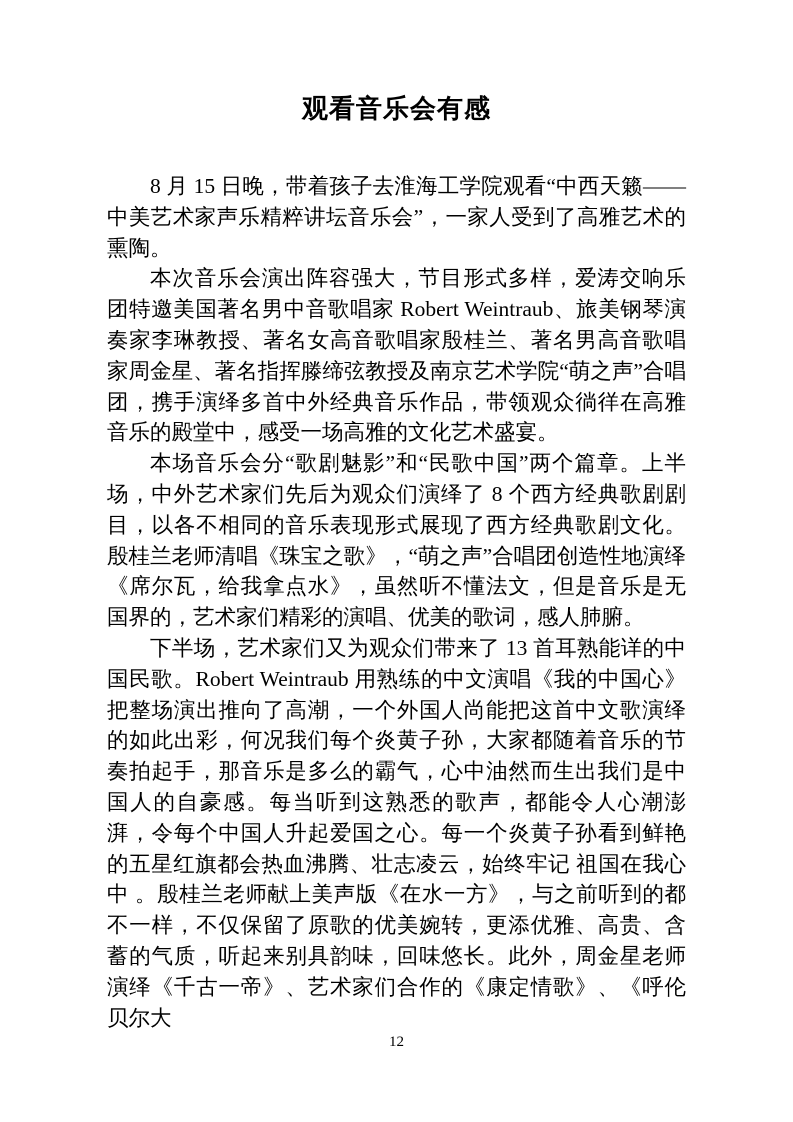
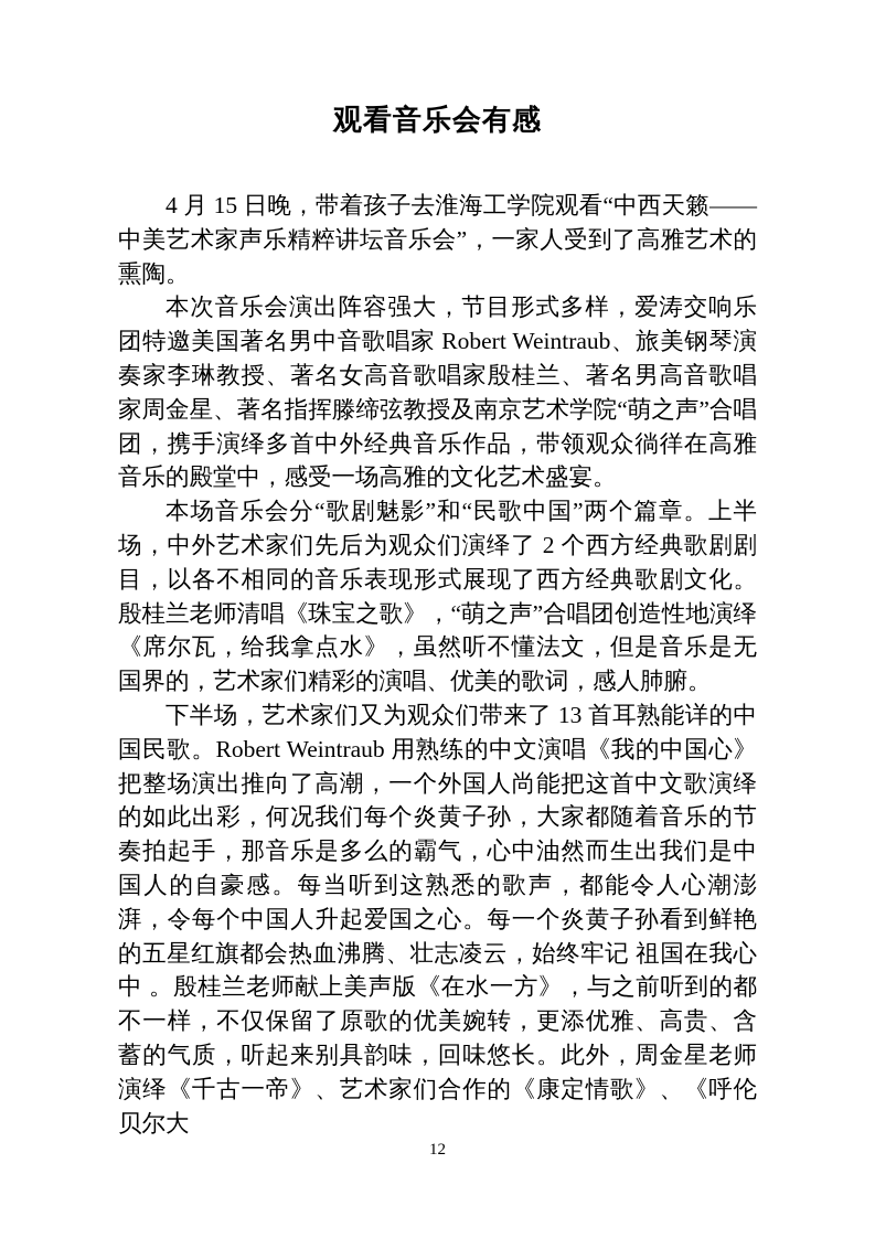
  观看音乐会有感
- 8 月 15 日晚，带着孩子去淮海工学院观看“中西天籁——中美艺术家声乐精粹讲坛音乐会”，一家人受到了高雅艺术的熏陶。
+ 4 月 15 日晚，带着孩子去淮海工学院观看“中西天籁——中美艺术家声乐精粹讲坛音乐会”，一家人受到了高雅艺术的熏陶。
  本次音乐会演出阵容强大，节目形式多样，爱涛交响乐团特邀美国著名男中音歌唱家 Robert Weintraub、旅美钢琴演奏家李琳教授、著名女高音歌唱家殷桂兰、著名男高音歌唱家周金星、著名指挥滕缔弦教授及南京艺术学院“萌之声”合唱团，携手演绎多首中外经典音乐作品，带领观众徜徉在高雅音乐的殿堂中，感受一场高雅的文化艺术盛宴。
- 本场音乐会分“歌剧魅影”和“民歌中国”两个篇章。上半场，中外艺术家们先后为观众们演绎了 8 个西方经典歌剧剧目，以各不相同的音乐表现形式展现了西方经典歌剧文化。殷桂兰老师清唱《珠宝之歌》，“萌之声”合唱团创造性地演绎《席尔瓦，给我拿点水》，虽然听不懂法文，但是音乐是无国界的，艺术家们精彩的演唱、优美的歌词，感人肺腑。
+ 本场音乐会分“歌剧魅影”和“民歌中国”两个篇章。上半场，中外艺术家们先后为观众们演绎了 2 个西方经典歌剧剧目，以各不相同的音乐表现形式展现了西方经典歌剧文化。殷桂兰老师清唱《珠宝之歌》，“萌之声”合唱团创造性地演绎《席尔瓦，给我拿点水》，虽然听不懂法文，但是音乐是无国界的，艺术家们精彩的演唱、优美的歌词，感人肺腑。
  下半场，艺术家们又为观众们带来了 13 首耳熟能详的中国民歌。Robert Weintraub 用熟练的中文演唱《我的中国心》把整场演出推向了高潮，一个外国人尚能把这首中文歌演绎的如此出彩，何况我们每个炎黄子孙，大家都随着音乐的节奏拍起手，那音乐是多么的霸气，心中油然而生出我们是中国人的自豪感。每当听到这熟悉的歌声，都能令人心潮澎湃，令每个中国人升起爱国之心。每一个炎黄子孙看到鲜艳的五星红旗都会热血沸腾、壮志凌云，始终牢记 祖国在我心中 。殷桂兰老师献上美声版《在水一方》，与之前听到的都不一样，不仅保留了原歌的优美婉转，更添优雅、高贵、含蓄的气质，听起来别具韵味，回味悠长。此外，周金星老师演绎《千古一帝》、艺术家们合作的《康定情歌》、《呼伦贝尔大
  12
